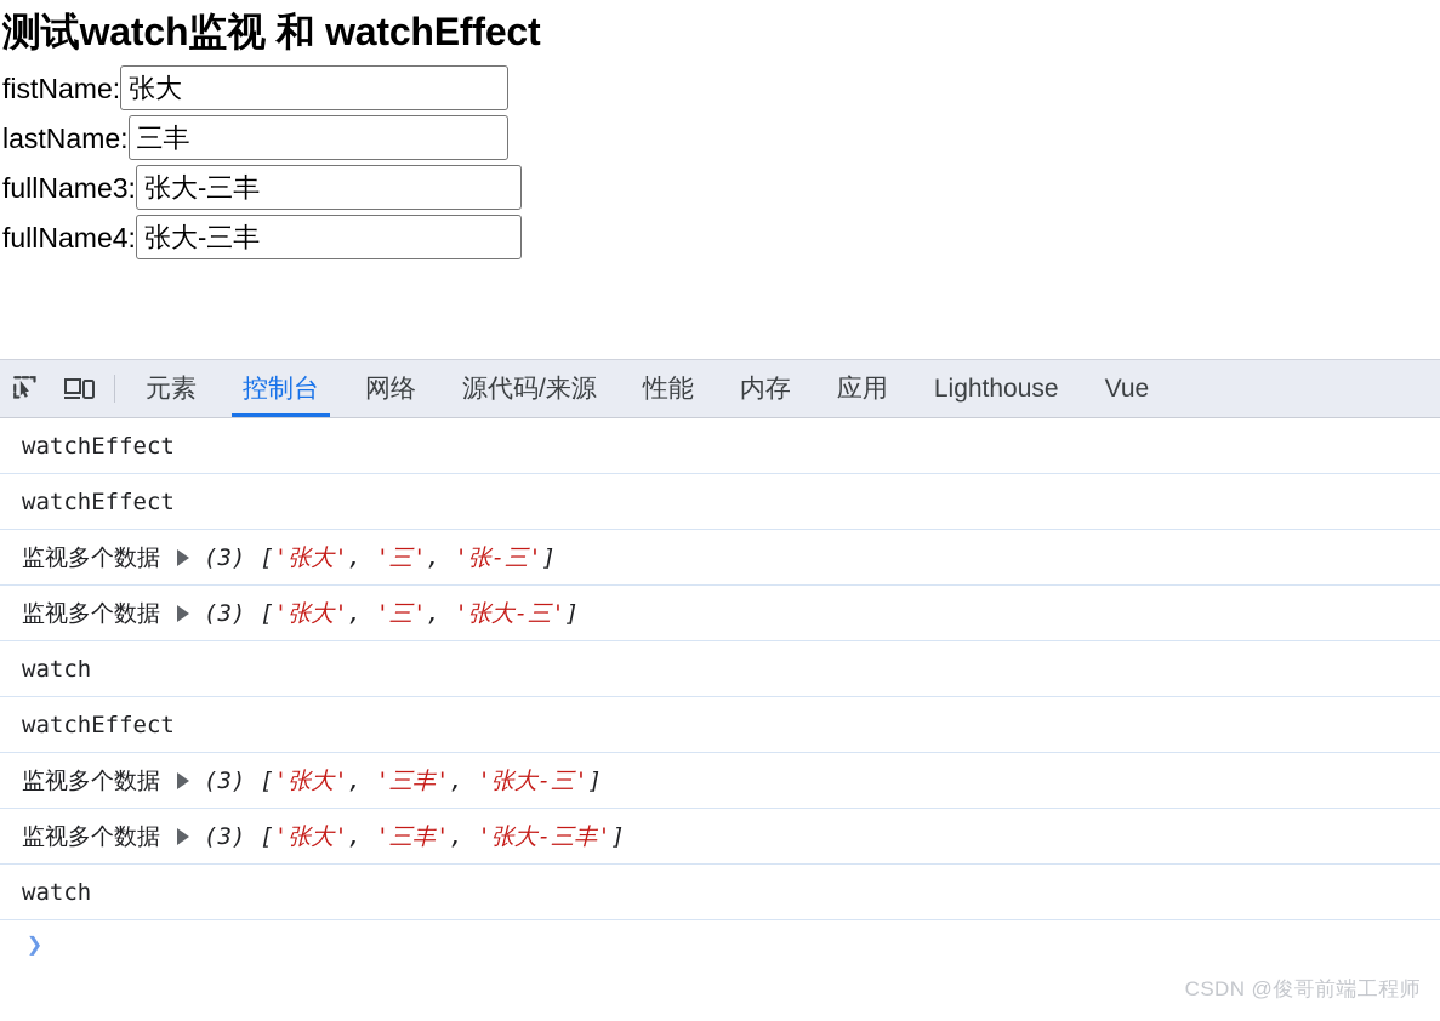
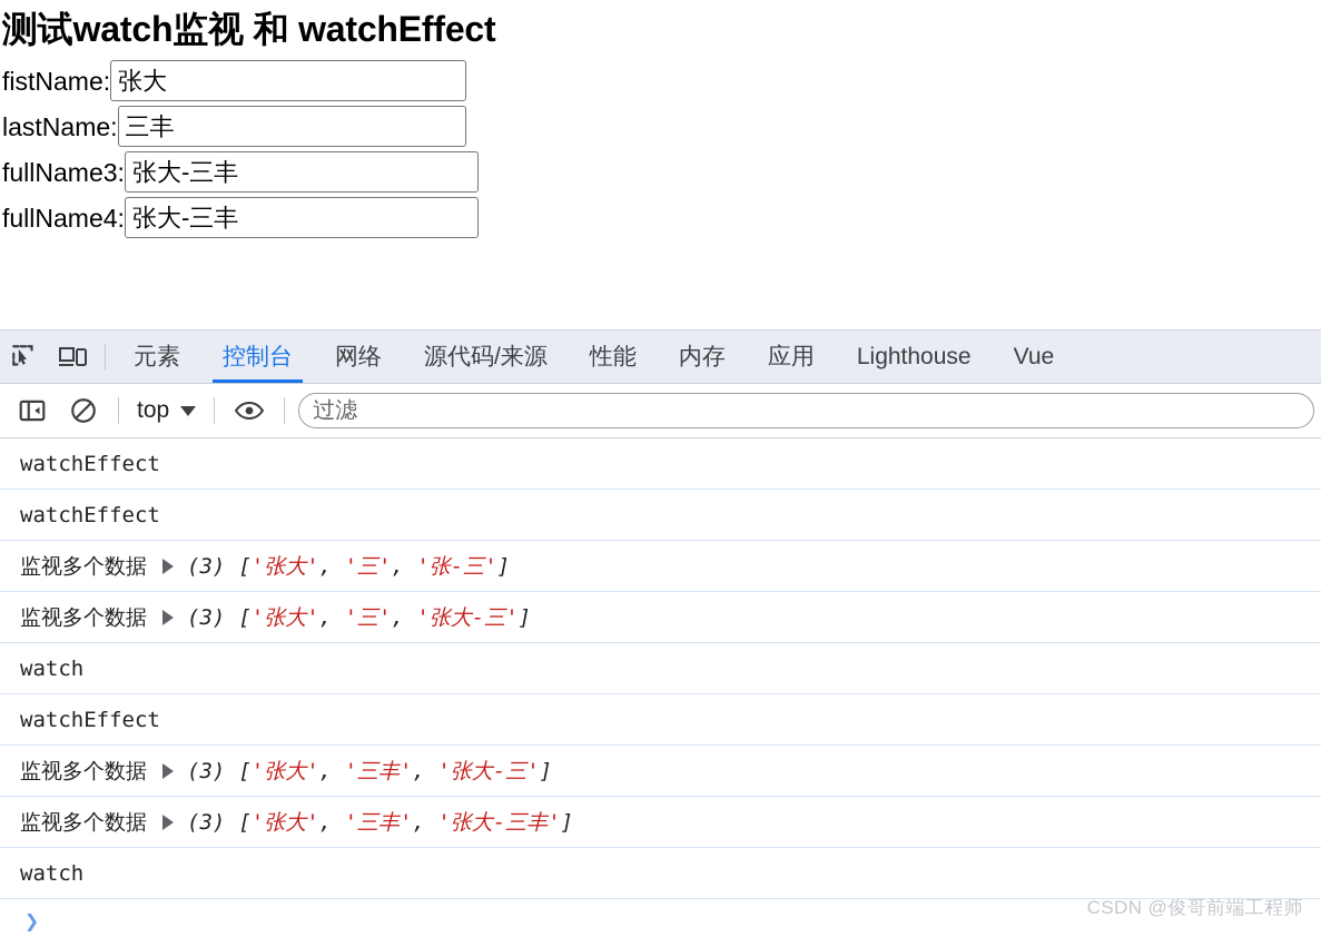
  测试watch监视 和 watchEffect
  fistName:
  张大
  lastName:
  三丰
  fullName3:
  张大-三丰
  fullName4:
  张大-三丰
  元素
  控制台
  网络
  源代码/来源
  性能
  内存
  应用
  Lighthouse
  Vue
+ top
+ 过滤
  watchEffect
  watchEffect
  监视多个数据
  (3)
  ['张大', '三', '张-三']
  监视多个数据
  (3)
  ['张大', '三', '张大-三']
  watch
  watchEffect
  监视多个数据
  (3)
  ['张大', '三丰', '张大-三']
  监视多个数据
  (3)
  ['张大', '三丰', '张大-三丰']
  watch
  ❯
  CSDN @俊哥前端工程师
